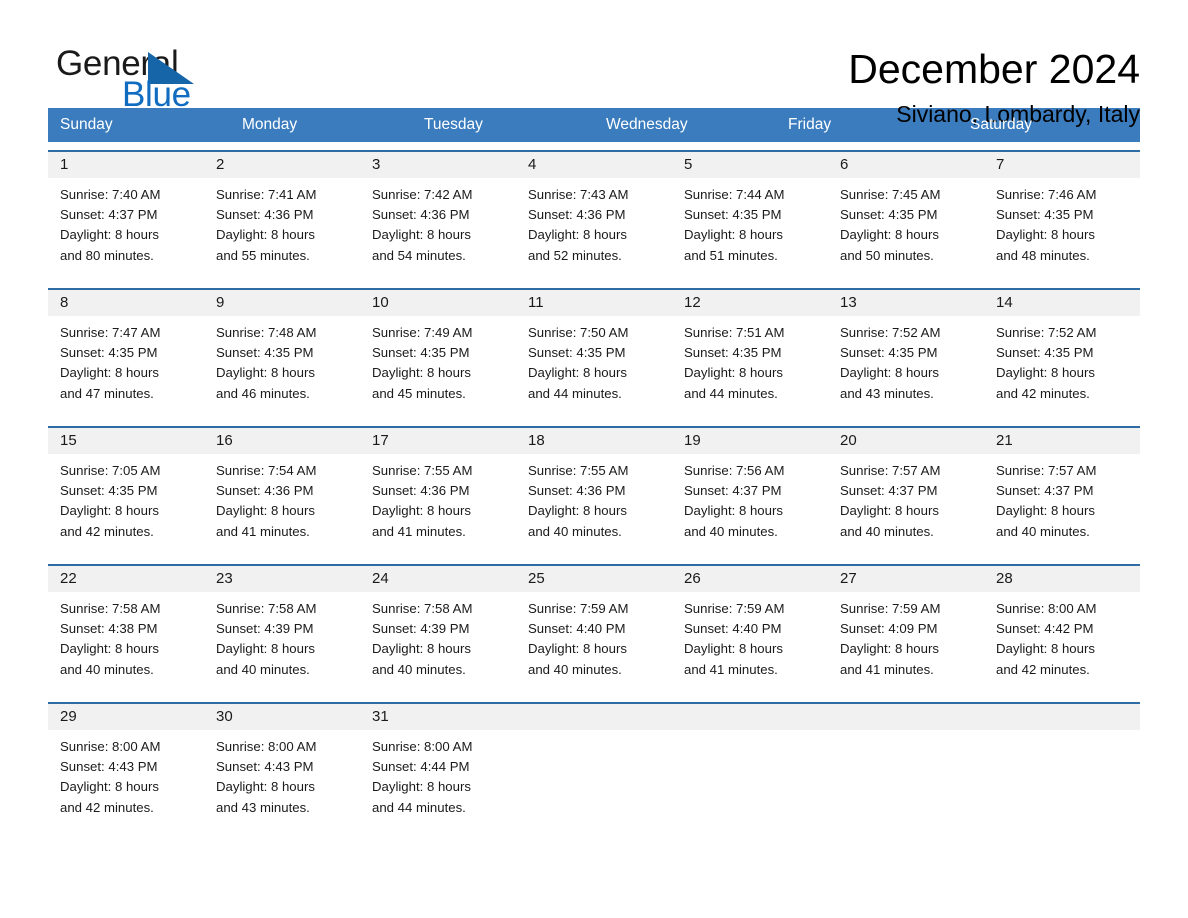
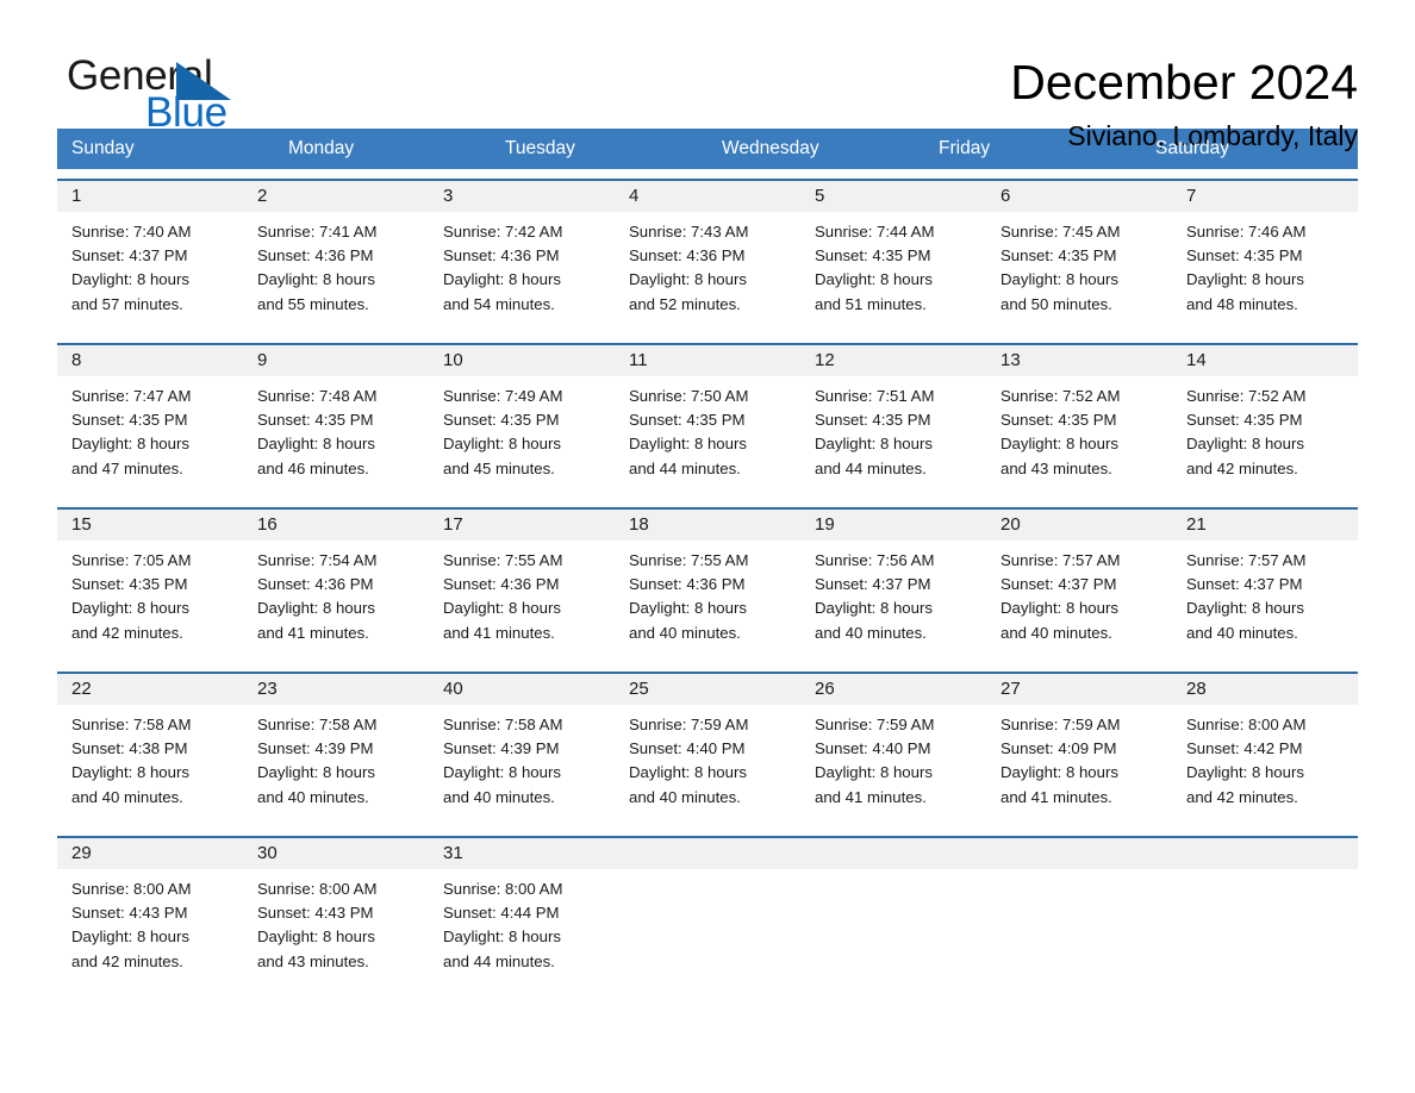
  General
  Blue
  December 2024
  Siviano, Lombardy, Italy
  Sunday
  Monday
  Tuesday
  Wednesday
  Friday
  Saturday
  1
  2
  3
  4
  5
  6
  7
  Sunrise: 7:40 AM
  Sunset: 4:37 PM
  Daylight: 8 hours
- and 80 minutes.
+ and 57 minutes.
  Sunrise: 7:41 AM
  Sunset: 4:36 PM
  Daylight: 8 hours
  and 55 minutes.
  Sunrise: 7:42 AM
  Sunset: 4:36 PM
  Daylight: 8 hours
  and 54 minutes.
  Sunrise: 7:43 AM
  Sunset: 4:36 PM
  Daylight: 8 hours
  and 52 minutes.
  Sunrise: 7:44 AM
  Sunset: 4:35 PM
  Daylight: 8 hours
  and 51 minutes.
  Sunrise: 7:45 AM
  Sunset: 4:35 PM
  Daylight: 8 hours
  and 50 minutes.
  Sunrise: 7:46 AM
  Sunset: 4:35 PM
  Daylight: 8 hours
  and 48 minutes.
  8
  9
  10
  11
  12
  13
  14
  Sunrise: 7:47 AM
  Sunset: 4:35 PM
  Daylight: 8 hours
  and 47 minutes.
  Sunrise: 7:48 AM
  Sunset: 4:35 PM
  Daylight: 8 hours
  and 46 minutes.
  Sunrise: 7:49 AM
  Sunset: 4:35 PM
  Daylight: 8 hours
  and 45 minutes.
  Sunrise: 7:50 AM
  Sunset: 4:35 PM
  Daylight: 8 hours
  and 44 minutes.
  Sunrise: 7:51 AM
  Sunset: 4:35 PM
  Daylight: 8 hours
  and 44 minutes.
  Sunrise: 7:52 AM
  Sunset: 4:35 PM
  Daylight: 8 hours
  and 43 minutes.
  Sunrise: 7:52 AM
  Sunset: 4:35 PM
  Daylight: 8 hours
  and 42 minutes.
  15
  16
  17
  18
  19
  20
  21
  Sunrise: 7:05 AM
  Sunset: 4:35 PM
  Daylight: 8 hours
  and 42 minutes.
  Sunrise: 7:54 AM
  Sunset: 4:36 PM
  Daylight: 8 hours
  and 41 minutes.
  Sunrise: 7:55 AM
  Sunset: 4:36 PM
  Daylight: 8 hours
  and 41 minutes.
  Sunrise: 7:55 AM
  Sunset: 4:36 PM
  Daylight: 8 hours
  and 40 minutes.
  Sunrise: 7:56 AM
  Sunset: 4:37 PM
  Daylight: 8 hours
  and 40 minutes.
  Sunrise: 7:57 AM
  Sunset: 4:37 PM
  Daylight: 8 hours
  and 40 minutes.
  Sunrise: 7:57 AM
  Sunset: 4:37 PM
  Daylight: 8 hours
  and 40 minutes.
  22
  23
- 24
+ 40
  25
  26
  27
  28
  Sunrise: 7:58 AM
  Sunset: 4:38 PM
  Daylight: 8 hours
  and 40 minutes.
  Sunrise: 7:58 AM
  Sunset: 4:39 PM
  Daylight: 8 hours
  and 40 minutes.
  Sunrise: 7:58 AM
  Sunset: 4:39 PM
  Daylight: 8 hours
  and 40 minutes.
  Sunrise: 7:59 AM
  Sunset: 4:40 PM
  Daylight: 8 hours
  and 40 minutes.
  Sunrise: 7:59 AM
  Sunset: 4:40 PM
  Daylight: 8 hours
  and 41 minutes.
  Sunrise: 7:59 AM
  Sunset: 4:09 PM
  Daylight: 8 hours
  and 41 minutes.
  Sunrise: 8:00 AM
  Sunset: 4:42 PM
  Daylight: 8 hours
  and 42 minutes.
  29
  30
  31
  Sunrise: 8:00 AM
  Sunset: 4:43 PM
  Daylight: 8 hours
  and 42 minutes.
  Sunrise: 8:00 AM
  Sunset: 4:43 PM
  Daylight: 8 hours
  and 43 minutes.
  Sunrise: 8:00 AM
  Sunset: 4:44 PM
  Daylight: 8 hours
  and 44 minutes.
